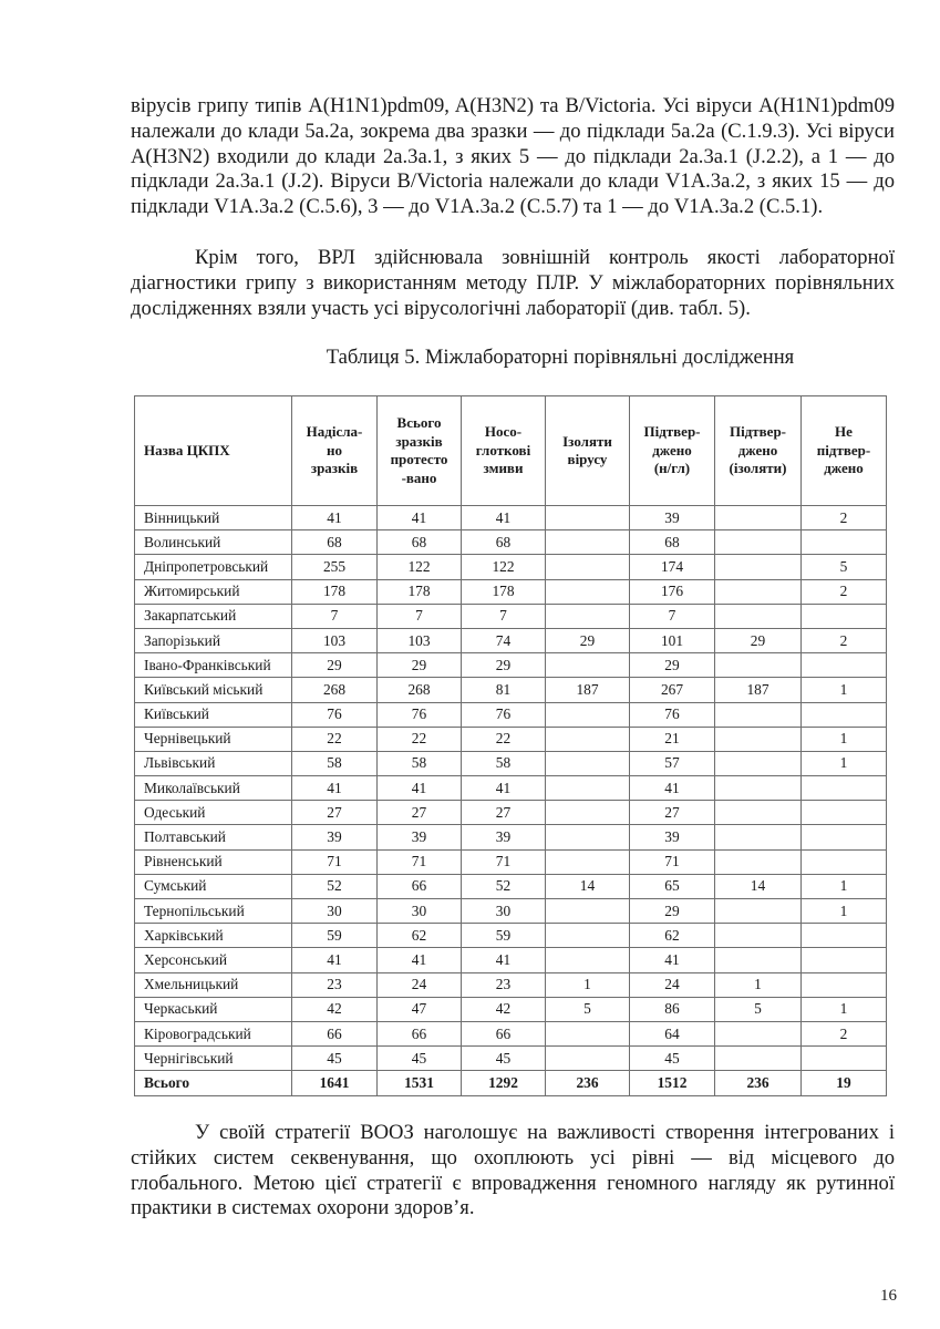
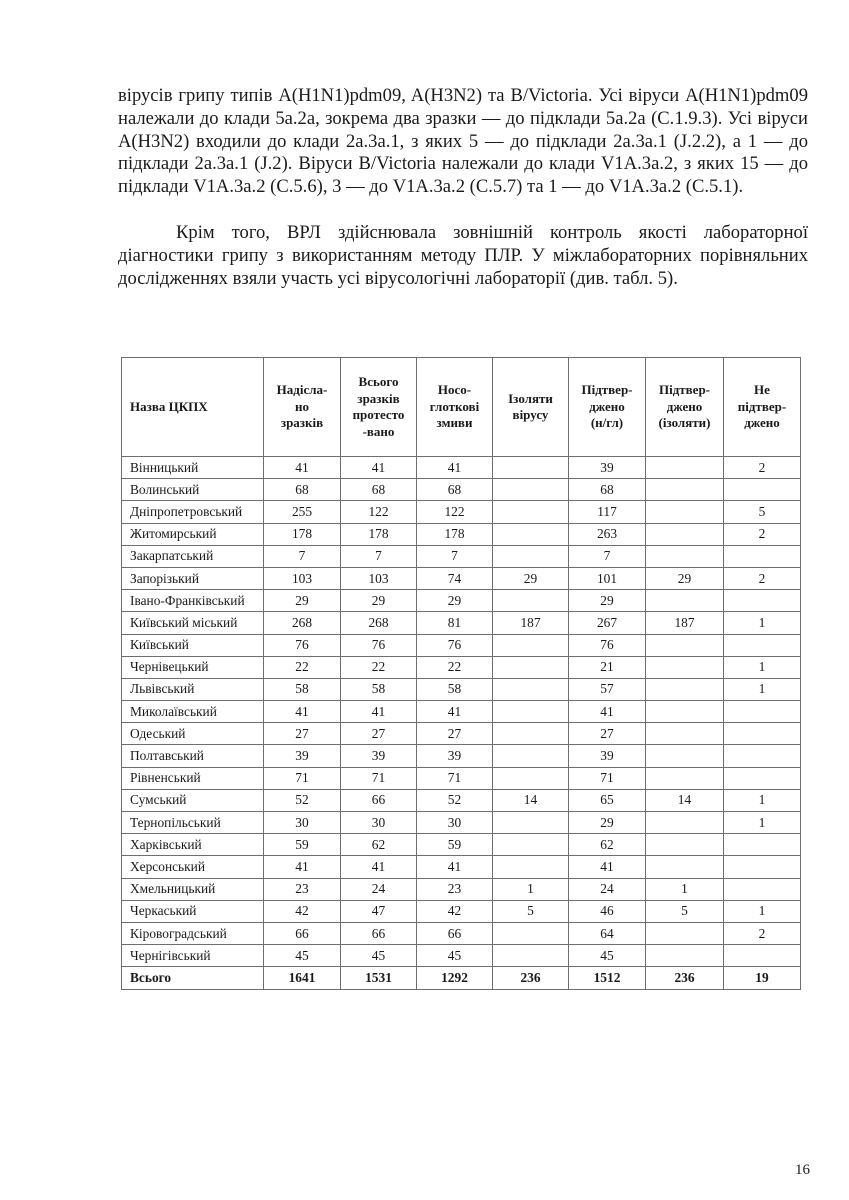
  вірусів грипу типів A(H1N1)pdm09, A(H3N2) та B/Victoria. Усі віруси A(H1N1)pdm09 належали до клади 5a.2a, зокрема два зразки — до підклади 5a.2a (C.1.9.3). Усі віруси A(H3N2) входили до клади 2a.3a.1, з яких 5 — до підклади 2a.3a.1 (J.2.2), а 1 — до підклади 2a.3a.1 (J.2). Віруси B/Victoria належали до клади V1A.3a.2, з яких 15 — до підклади V1A.3a.2 (C.5.6), 3 — до V1A.3a.2 (C.5.7) та 1 — до V1A.3a.2 (C.5.1).
  Крім того, ВРЛ здійснювала зовнішній контроль якості лабораторної діагностики грипу з використанням методу ПЛР. У міжлабораторних порівняльних дослідженнях взяли участь усі вірусологічні лабораторії (див. табл. 5).
- Таблиця 5. Міжлабораторні порівняльні дослідження
  Назва ЦКПХ	Надісла-нозразків	Всьогозразківпротесто-вано	Носо-глотковізмиви	Ізолятивірусу	Підтвер-джено(н/гл)	Підтвер-джено(ізоляти)	Непідтвер-джено
  Вінницький	41	41	41		39		2
  Волинський	68	68	68		68
- Дніпропетровський	255	122	122		174		5
+ Дніпропетровський	255	122	122		117		5
- Житомирський	178	178	178		176		2
+ Житомирський	178	178	178		263		2
  Закарпатський	7	7	7		7
  Запорізький	103	103	74	29	101	29	2
  Івано-Франківський	29	29	29		29
  Київський міський	268	268	81	187	267	187	1
  Київський	76	76	76		76
  Чернівецький	22	22	22		21		1
  Львівський	58	58	58		57		1
  Миколаївський	41	41	41		41
  Одеський	27	27	27		27
  Полтавський	39	39	39		39
  Рівненський	71	71	71		71
  Сумський	52	66	52	14	65	14	1
  Тернопільський	30	30	30		29		1
  Харківський	59	62	59		62
  Херсонський	41	41	41		41
  Хмельницький	23	24	23	1	24	1
- Черкаський	42	47	42	5	86	5	1
+ Черкаський	42	47	42	5	46	5	1
  Кіровоградський	66	66	66		64		2
  Чернігівський	45	45	45		45
  Всього	1641	1531	1292	236	1512	236	19
- У своїй стратегії ВООЗ наголошує на важливості створення інтегрованих і стійких систем секвенування, що охоплюють усі рівні — від місцевого до глобального. Метою цієї стратегії є впровадження геномного нагляду як рутинної практики в системах охорони здоров’я.
  16
